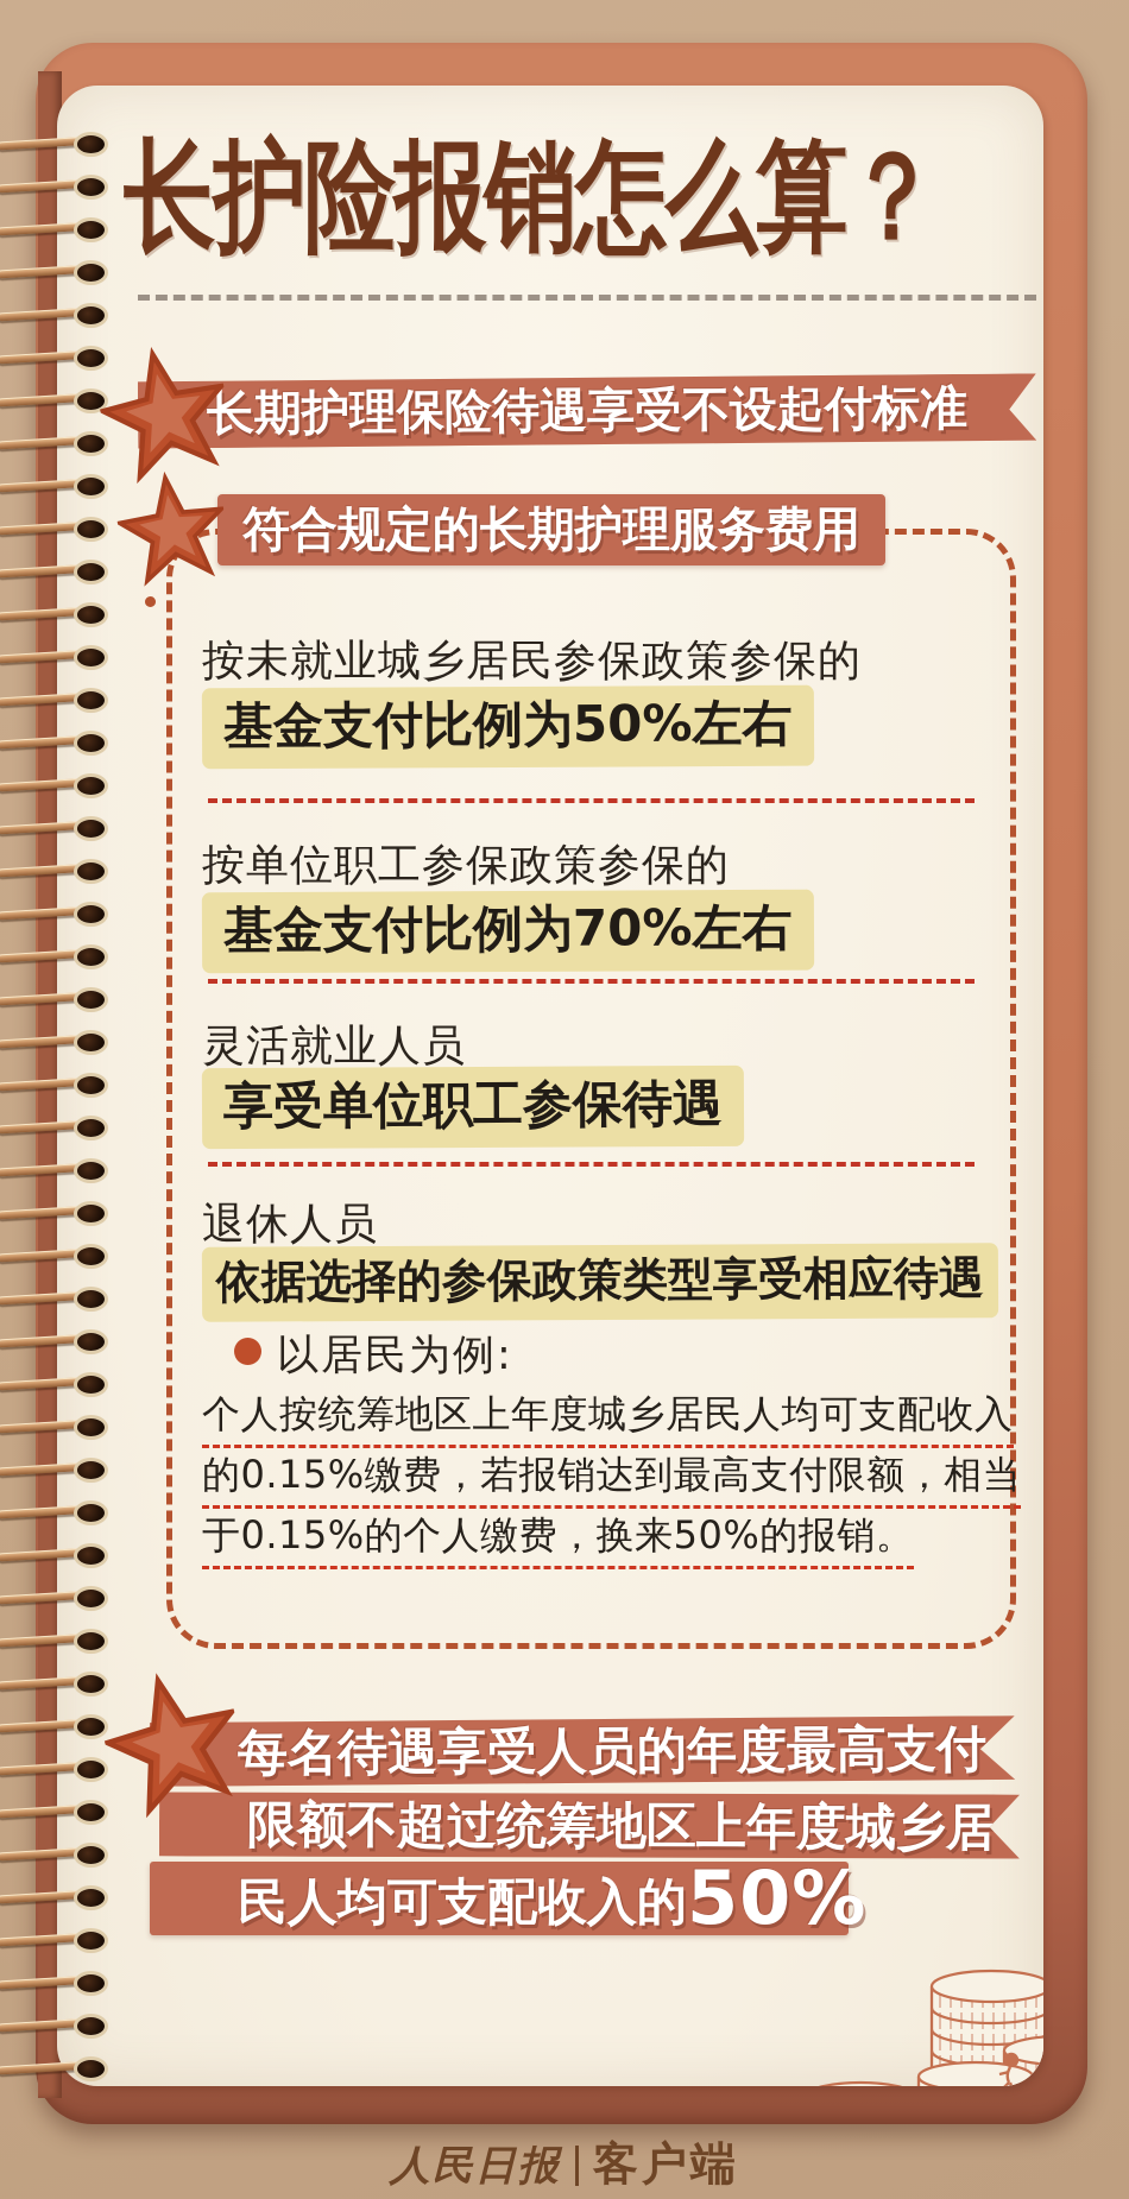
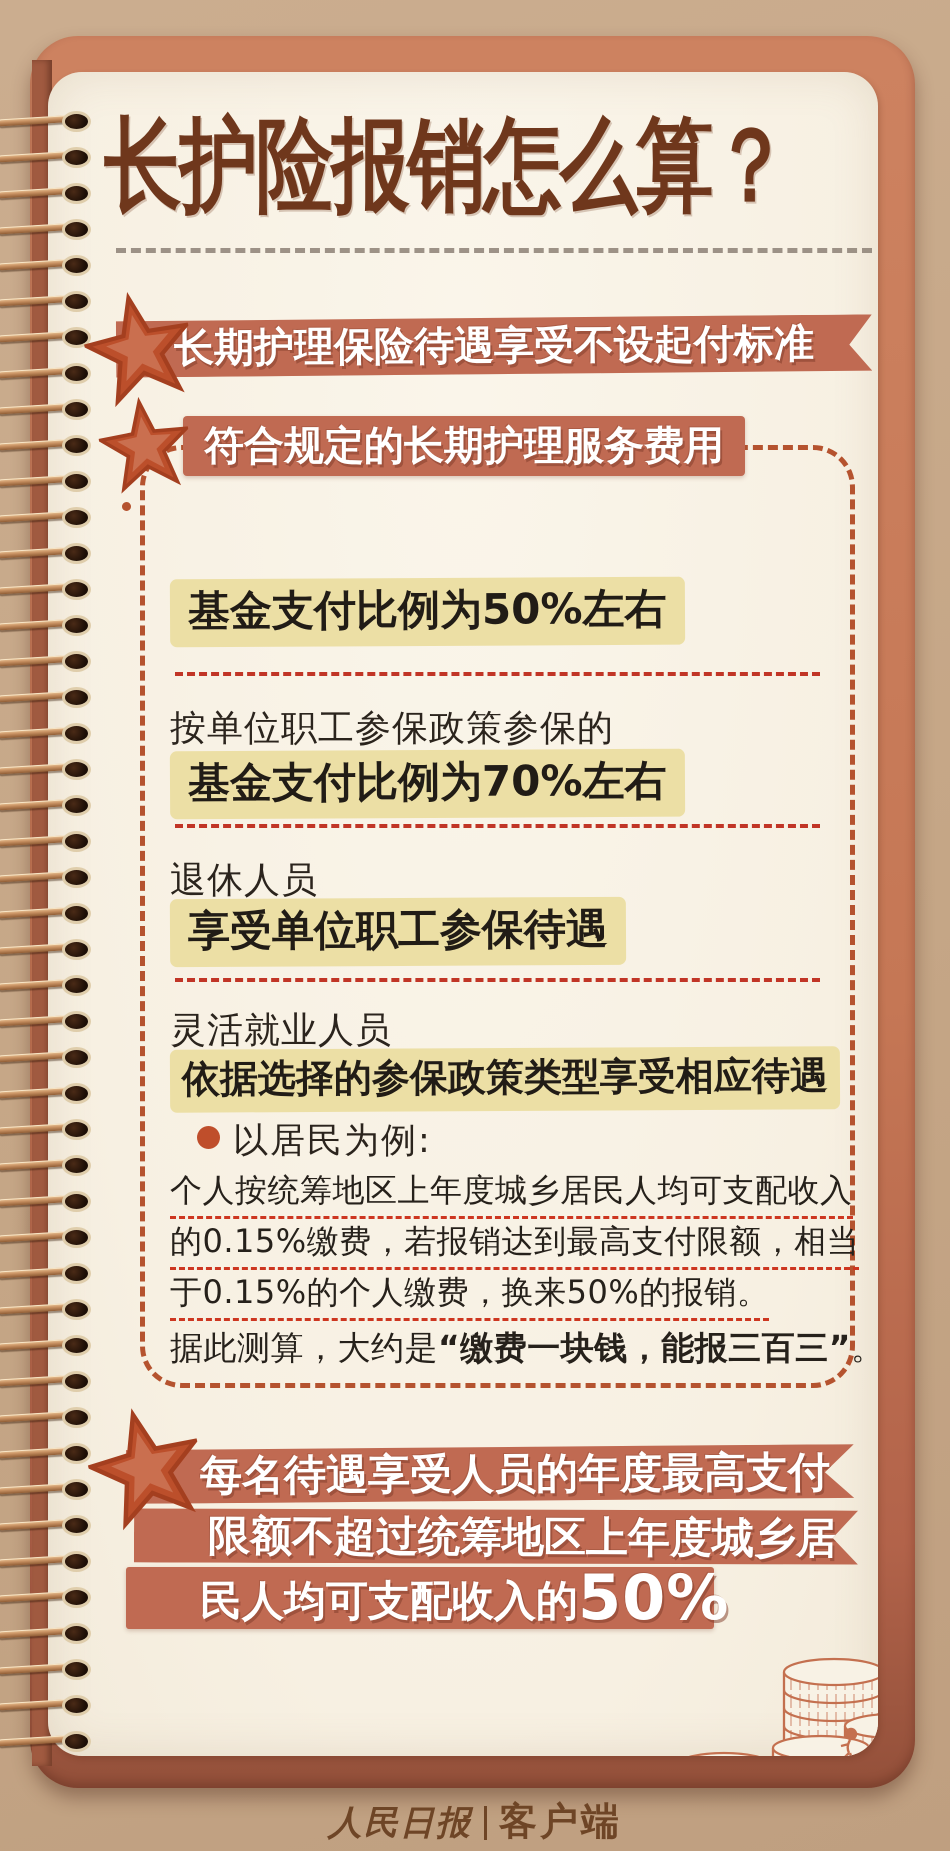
  长护险报销怎么算？
  长期护理保险待遇享受不设起付标准
  符合规定的长期护理服务费用
- 按未就业城乡居民参保政策参保的
  基金支付比例为50%左右
  按单位职工参保政策参保的
  基金支付比例为70%左右
- 灵活就业人员
+ 退休人员
  享受单位职工参保待遇
- 退休人员
+ 灵活就业人员
  依据选择的参保政策类型享受相应待遇
  以居民为例:
  个人按统筹地区上年度城乡居民人均可支配收入
  的0.15%缴费，若报销达到最高支付限额，相当
  于0.15%的个人缴费，换来50%的报销。
+ 据此测算，大约是“缴费一块钱，能报三百三”。
  每名待遇享受人员的年度最高支付
  限额不超过统筹地区上年度城乡居
  民人均可支配收入的50%
  人民日报 客户端
